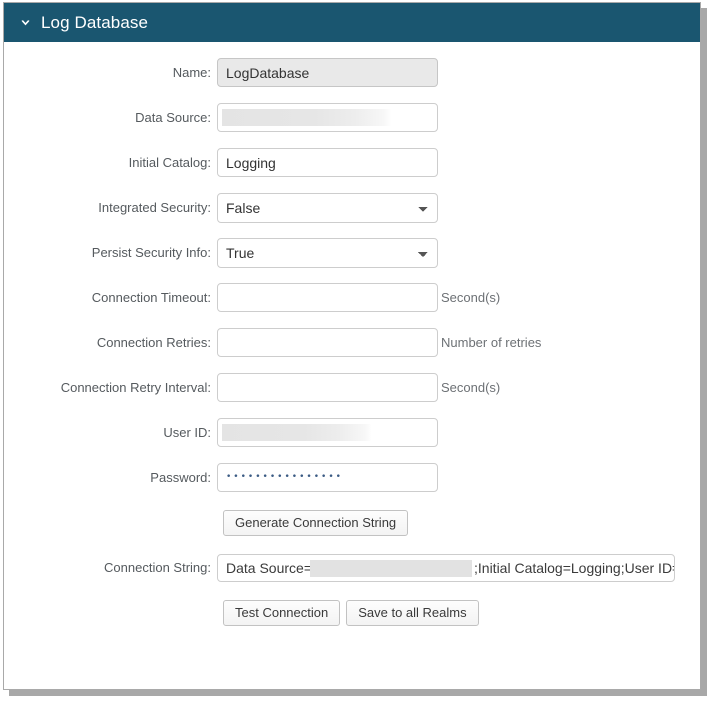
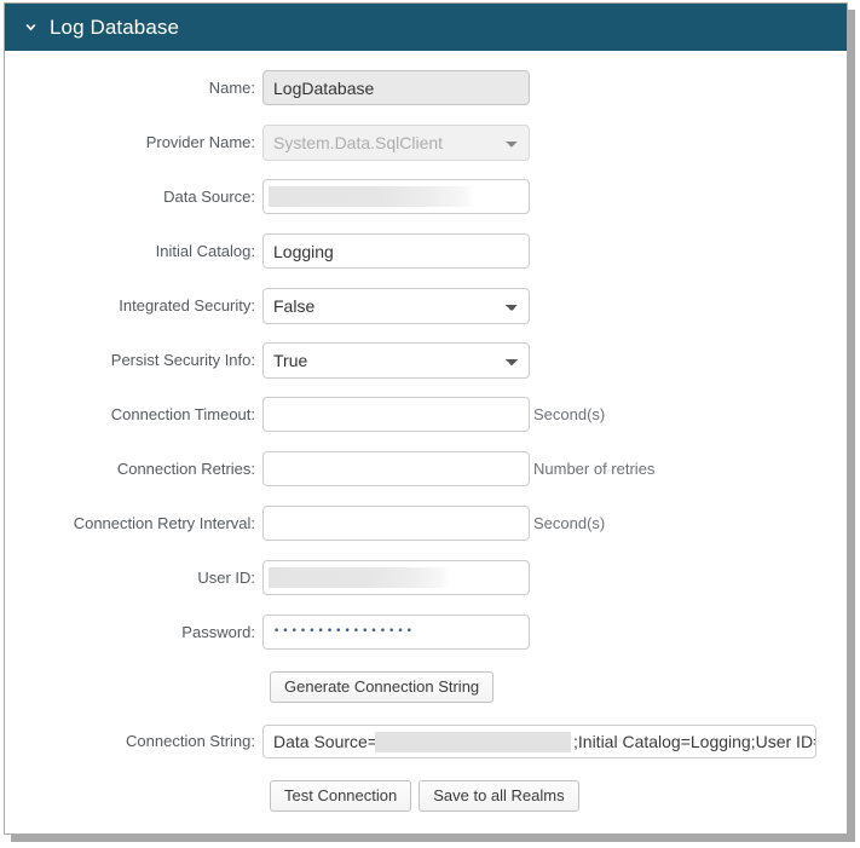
  Log Database
  Name:
  LogDatabase
+ Provider Name:
+ System.Data.SqlClient
  Data Source:
  Initial Catalog:
  Logging
  Integrated Security:
  False
  Persist Security Info:
  True
  Connection Timeout:
  Second(s)
  Connection Retries:
  Number of retries
  Connection Retry Interval:
  Second(s)
  User ID:
  Password:
  ••••••••••••••••
  Generate Connection String
  Connection String:
  Data Source=
  ;Initial Catalog=Logging;User ID
  Test Connection
  Save to all Realms
